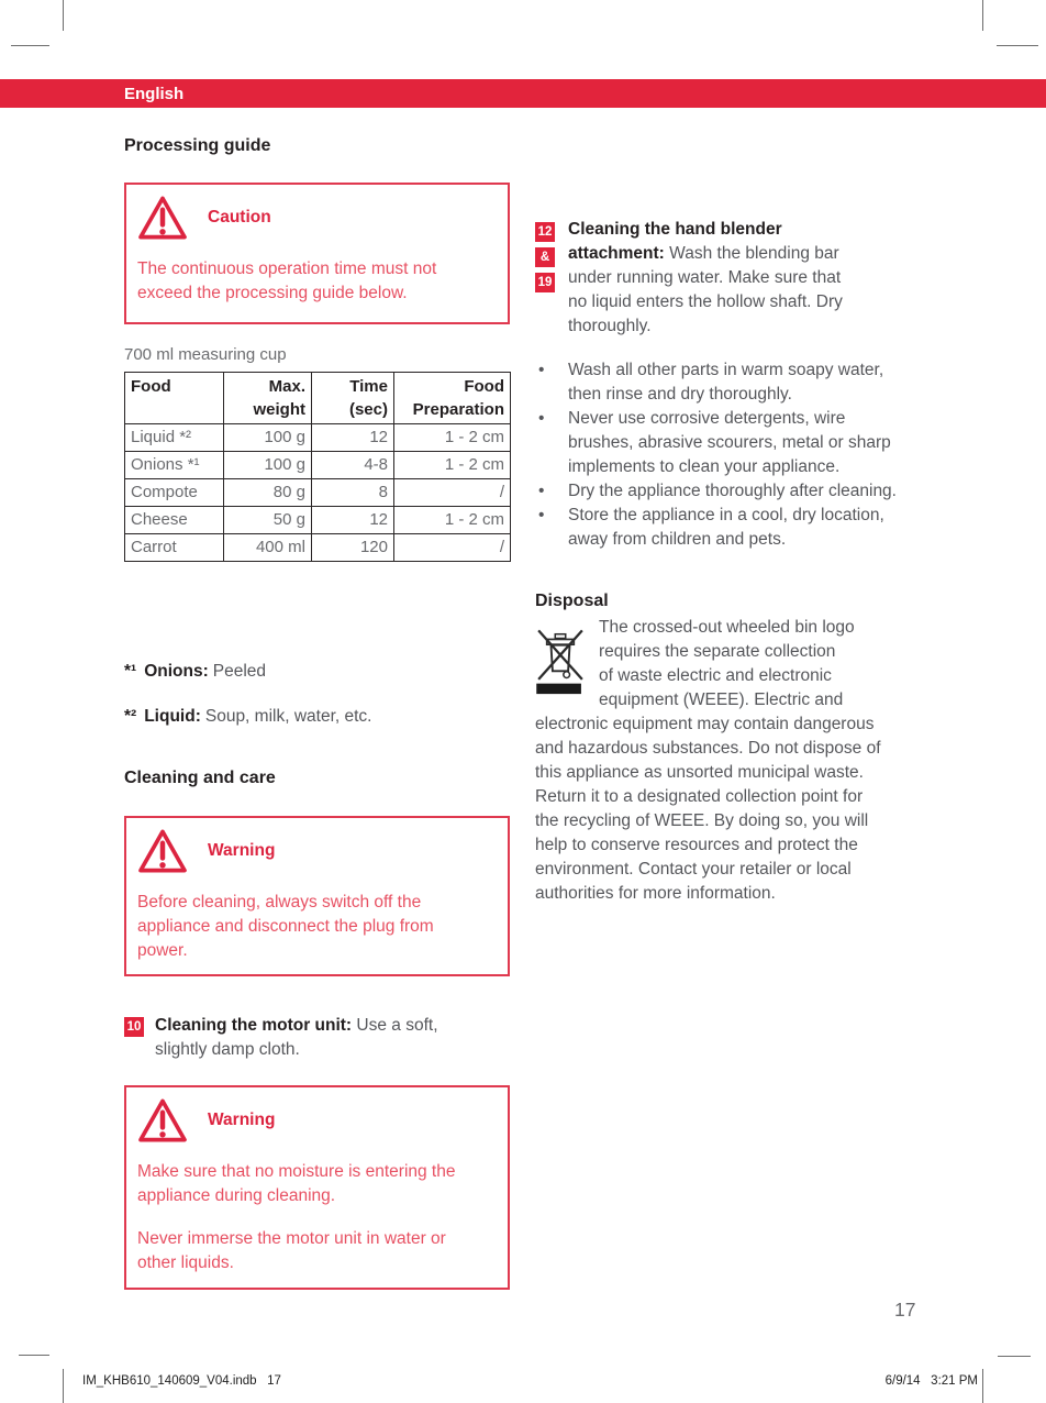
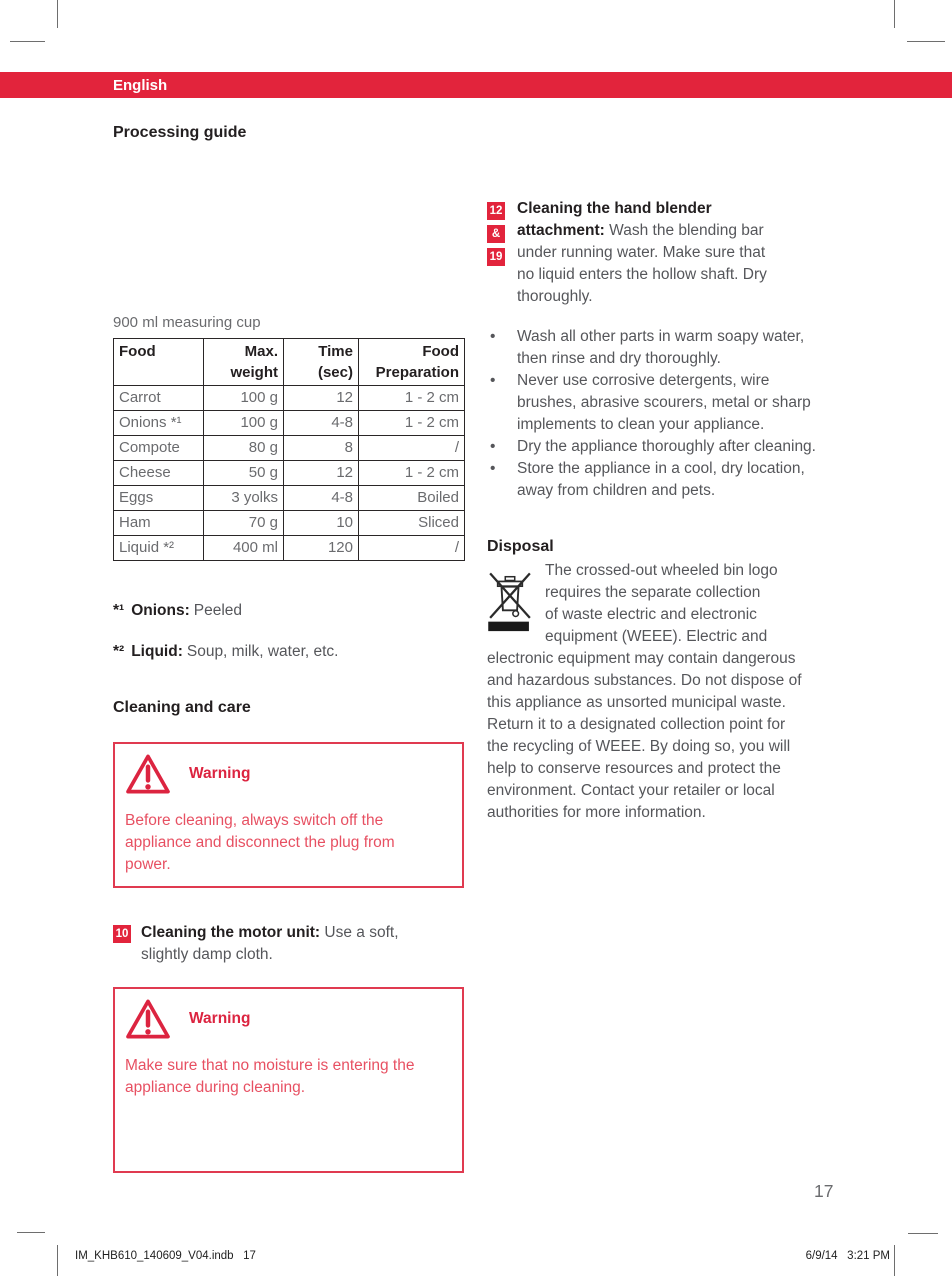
  English
  Processing guide
- Caution
- The continuous operation time must not
- exceed the processing guide below.
- 700 ml measuring cup
+ 900 ml measuring cup
  Food	Max. weight	Time (sec)	Food Preparation
- Liquid *²	100 g	12	1 - 2 cm
+ Carrot	100 g	12	1 - 2 cm
  Onions *¹	100 g	4-8	1 - 2 cm
  Compote	80 g	8	/
  Cheese	50 g	12	1 - 2 cm
+ Eggs	3 yolks	4-8	Boiled
+ Ham	70 g	10	Sliced
- Carrot	400 ml	120	/
+ Liquid *²	400 ml	120	/
  *¹ Onions: Peeled
  *² Liquid: Soup, milk, water, etc.
  Cleaning and care
  Warning
  Before cleaning, always switch off the
  appliance and disconnect the plug from
  power.
  10
  Cleaning the motor unit: Use a soft,
  slightly damp cloth.
  Warning
  Make sure that no moisture is entering the
  appliance during cleaning.
- Never immerse the motor unit in water or
- other liquids.
  12
  &
  19
  Cleaning the hand blender
  attachment: Wash the blending bar
  under running water. Make sure that
  no liquid enters the hollow shaft. Dry
  thoroughly.
  •
  Wash all other parts in warm soapy water,
  then rinse and dry thoroughly.
  •
  Never use corrosive detergents, wire
  brushes, abrasive scourers, metal or sharp
  implements to clean your appliance.
  •
  Dry the appliance thoroughly after cleaning.
  •
  Store the appliance in a cool, dry location,
  away from children and pets.
  Disposal
  The crossed-out wheeled bin logo
  requires the separate collection
  of waste electric and electronic
  equipment (WEEE). Electric and
  electronic equipment may contain dangerous
  and hazardous substances. Do not dispose of
  this appliance as unsorted municipal waste.
  Return it to a designated collection point for
  the recycling of WEEE. By doing so, you will
  help to conserve resources and protect the
  environment. Contact your retailer or local
  authorities for more information.
  17
  IM_KHB610_140609_V04.indb 17
  6/9/14 3:21 PM
